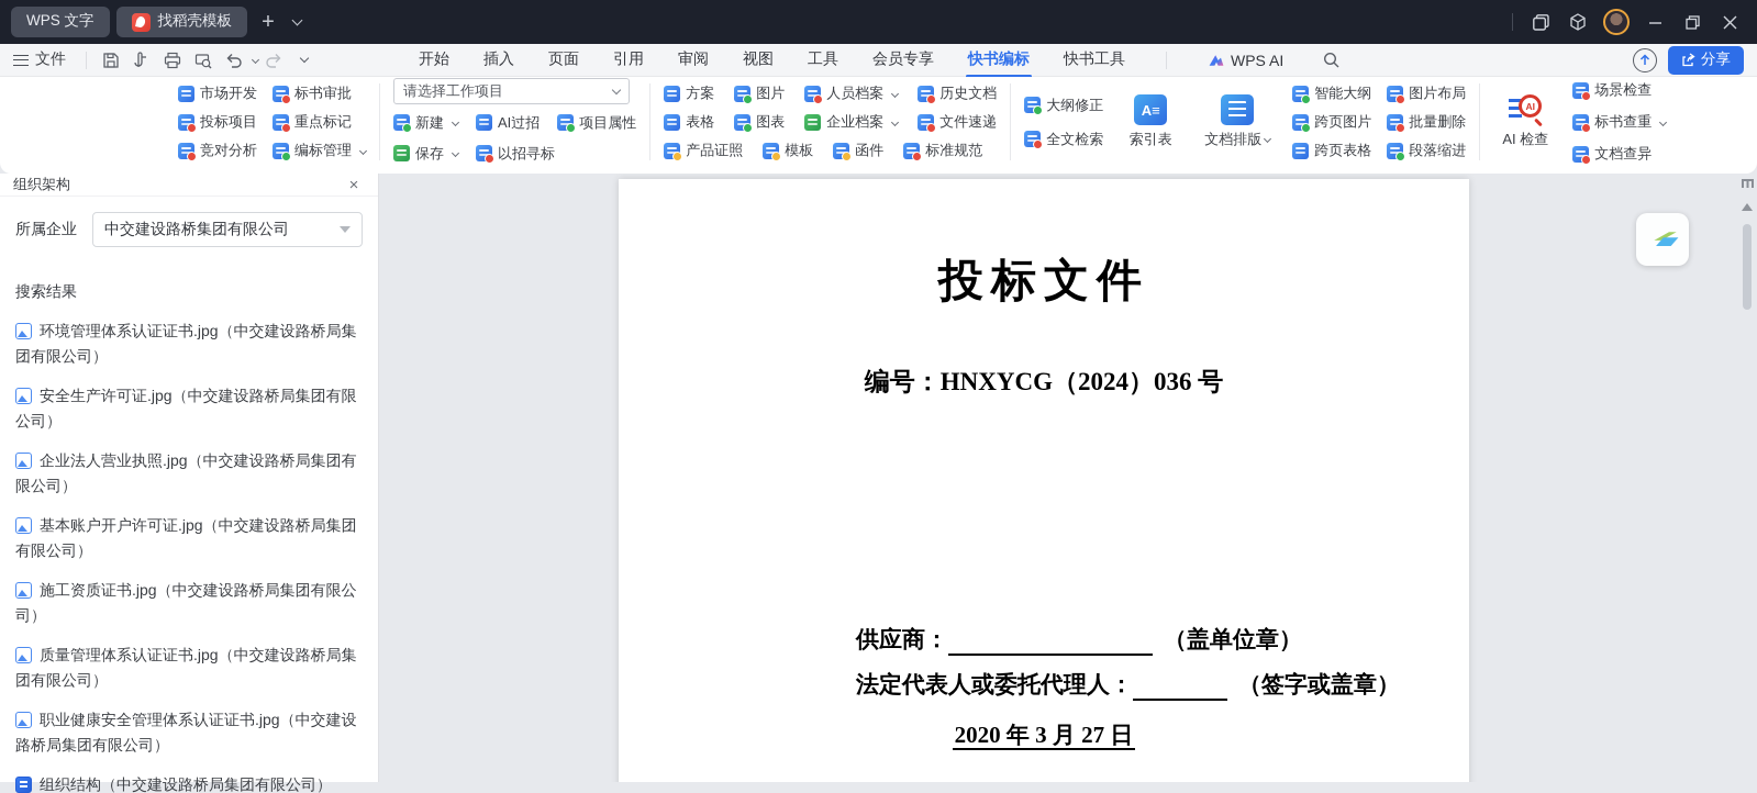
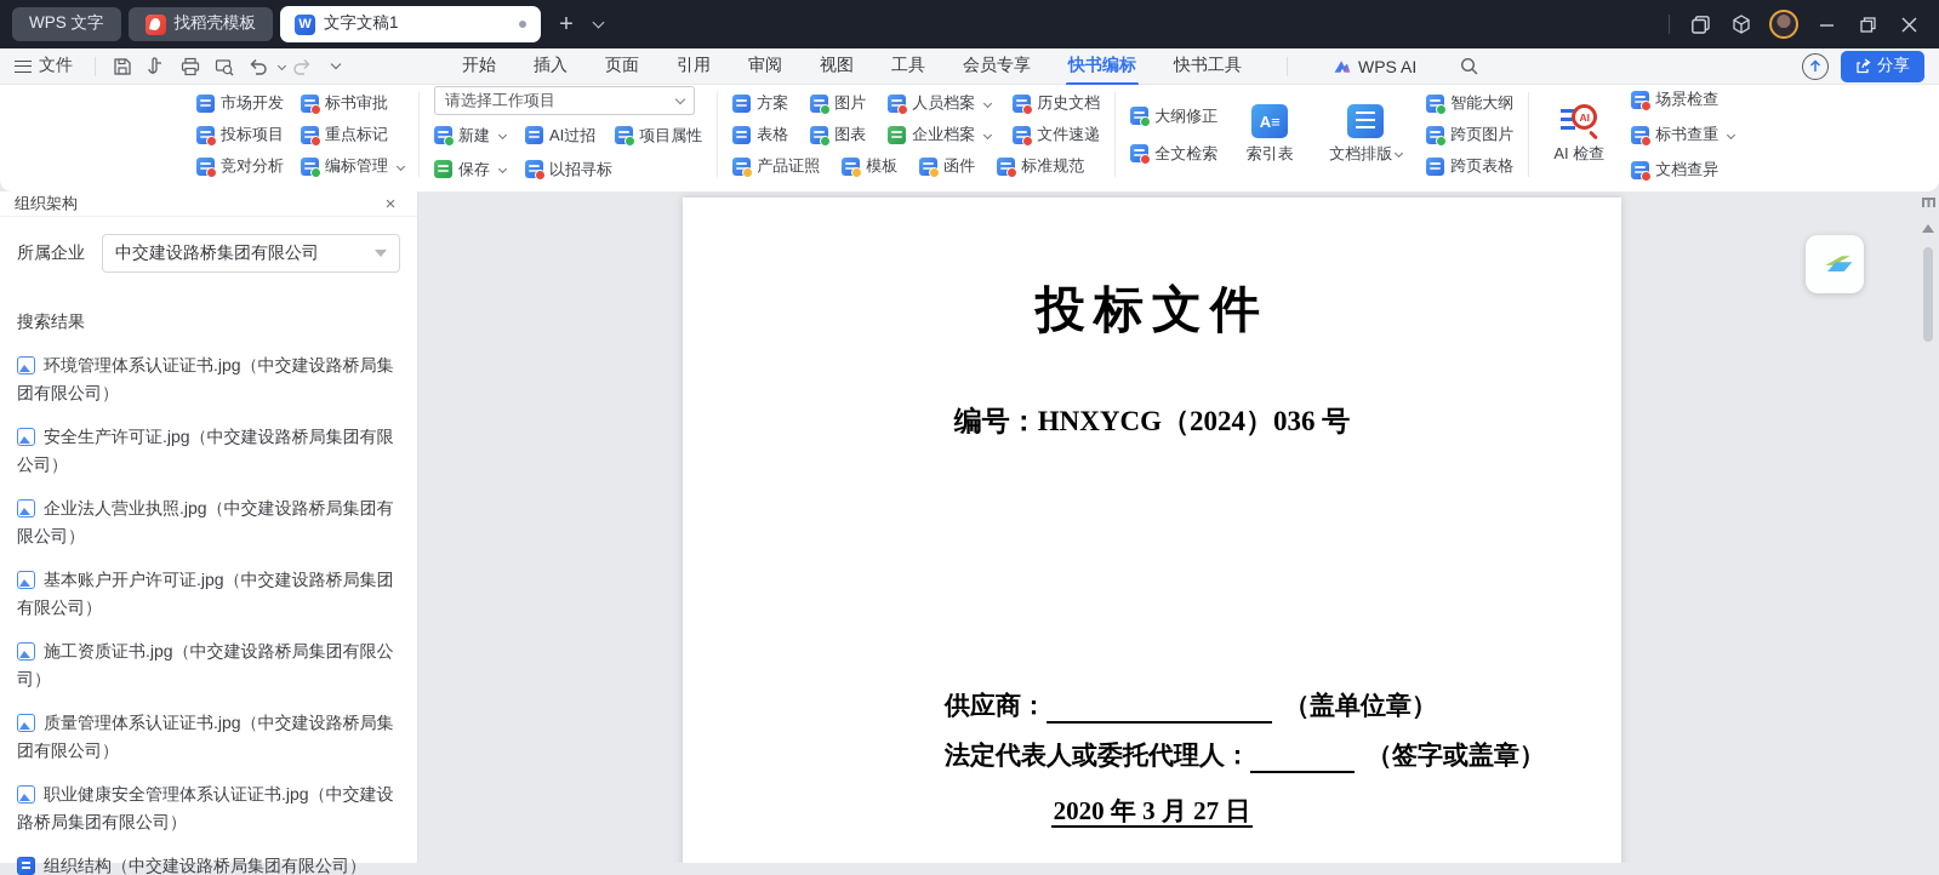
  WPS 文字
  找稻壳模板
+ W
+ 文字文稿1
  +
  文件
  开始
  插入
  页面
  引用
  审阅
  视图
  工具
  会员专享
  快书编标
  快书工具
  WPS AI
  分享
  市场开发
  投标项目
  竞对分析
  标书审批
  重点标记
  编标管理
  请选择工作项目
  新建
  AI过招
  项目属性
  保存
  以招寻标
  方案
  图片
  人员档案
  历史文档
  表格
  图表
  企业档案
  文件速递
  产品证照
  模板
  函件
  标准规范
  大纲修正
  全文检索
  A≡
  索引表
  文档排版
  智能大纲
  跨页图片
  跨页表格
- 图片布局
- 批量删除
- 段落缩进
  AI
  AI 检查
  场景检查
  标书查重
  文档查异
  组织架构
  ×
  所属企业
  中交建设路桥集团有限公司
  搜索结果
  环境管理体系认证证书.jpg（中交建设路桥局集团有限公司）
  安全生产许可证.jpg（中交建设路桥局集团有限公司）
  企业法人营业执照.jpg（中交建设路桥局集团有限公司）
  基本账户开户许可证.jpg（中交建设路桥局集团有限公司）
  施工资质证书.jpg（中交建设路桥局集团有限公司）
  质量管理体系认证证书.jpg（中交建设路桥局集团有限公司）
  职业健康安全管理体系认证证书.jpg（中交建设路桥局集团有限公司）
  组织结构（中交建设路桥局集团有限公司）
  投标文件
  编号：HNXYCG（2024）036 号
  供应商： （盖单位章）
  法定代表人或委托代理人： （签字或盖章）
  2020 年 3 月 27 日
